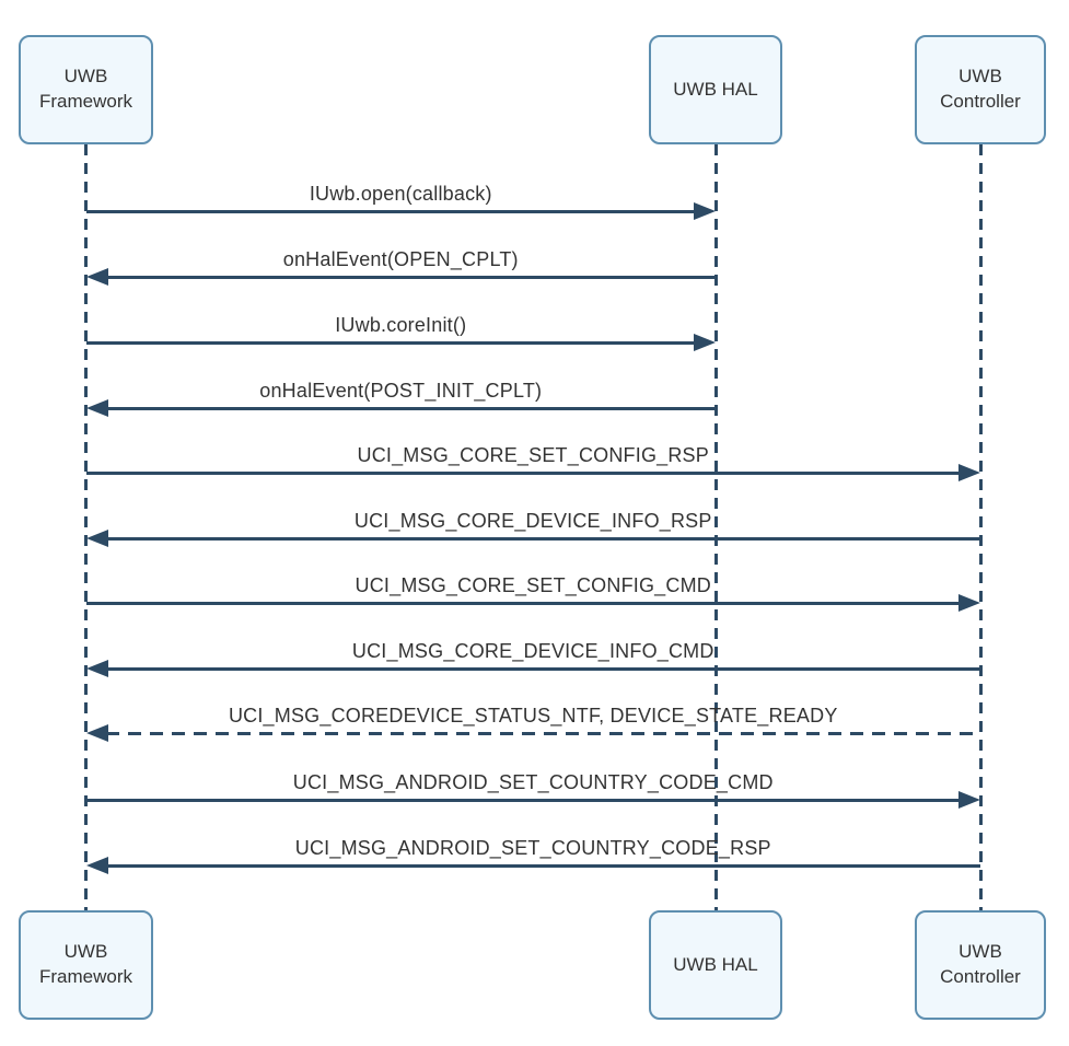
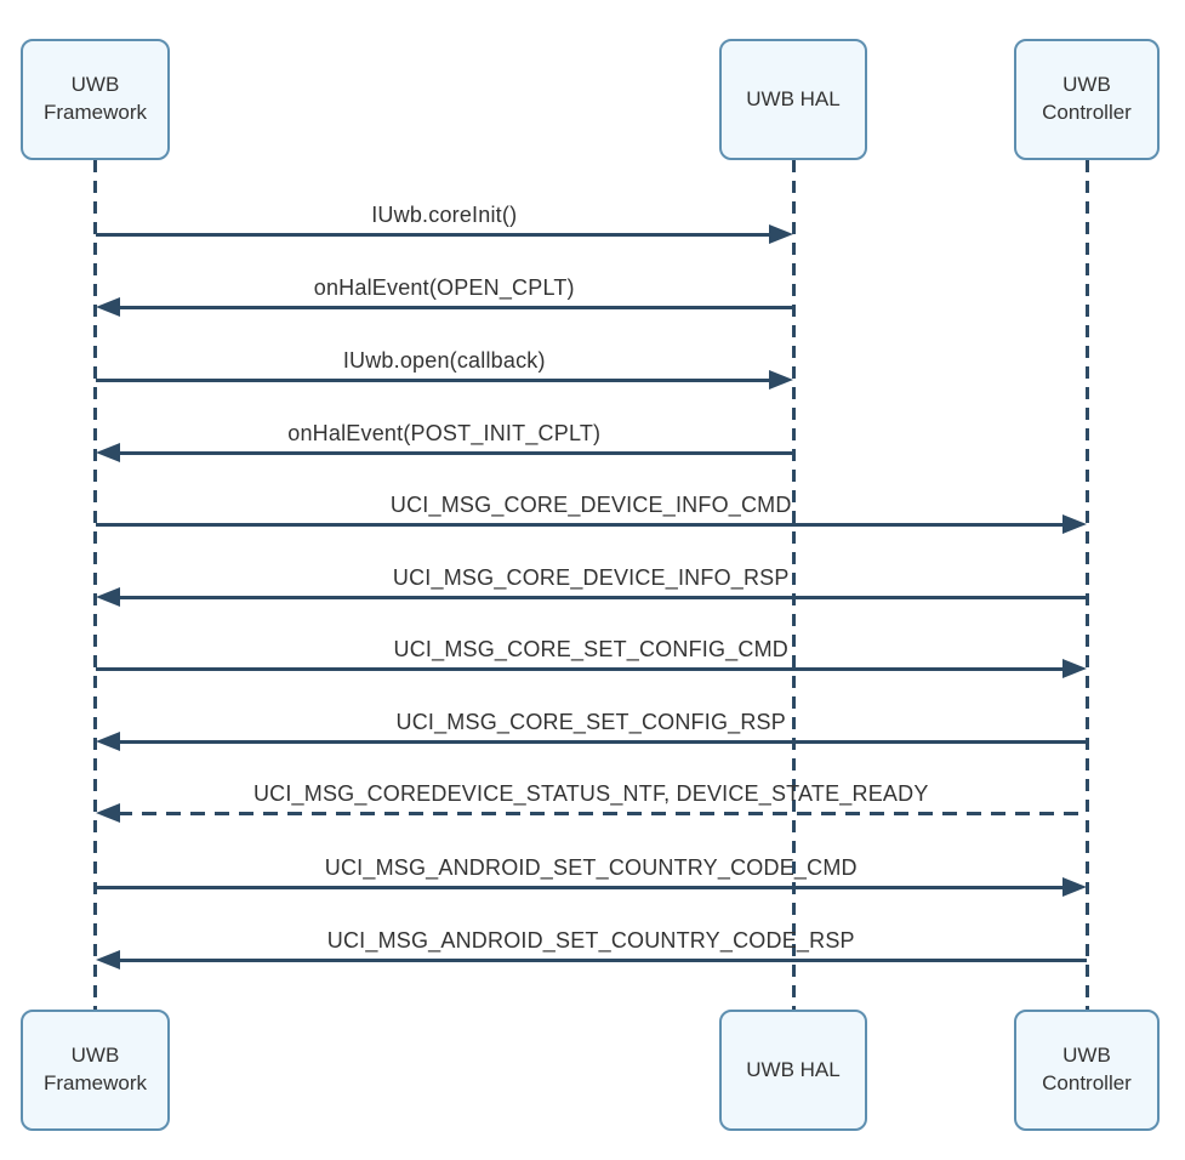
  UWB Framework
  UWB Framework
  UWB HAL
  UWB HAL
  UWB Controller
  UWB Controller
- IUwb.open(callback)
+ IUwb.coreInit()
  onHalEvent(OPEN_CPLT)
- IUwb.coreInit()
+ IUwb.open(callback)
  onHalEvent(POST_INIT_CPLT)
- UCI_MSG_CORE_SET_CONFIG_RSP
+ UCI_MSG_CORE_DEVICE_INFO_CMD
  UCI_MSG_CORE_DEVICE_INFO_RSP
  UCI_MSG_CORE_SET_CONFIG_CMD
- UCI_MSG_CORE_DEVICE_INFO_CMD
+ UCI_MSG_CORE_SET_CONFIG_RSP
  UCI_MSG_COREDEVICE_STATUS_NTF, DEVICE_STATE_READY
  UCI_MSG_ANDROID_SET_COUNTRY_CODE_CMD
  UCI_MSG_ANDROID_SET_COUNTRY_CODE_RSP
